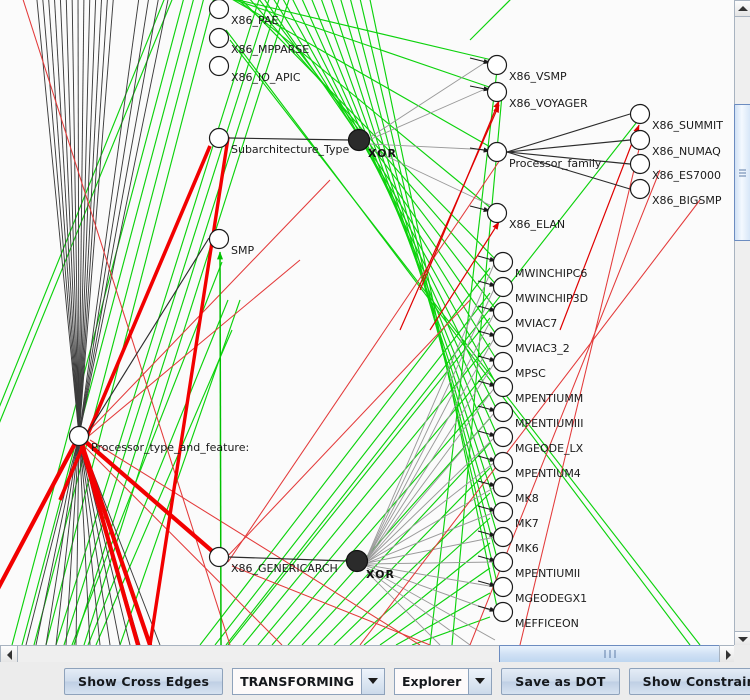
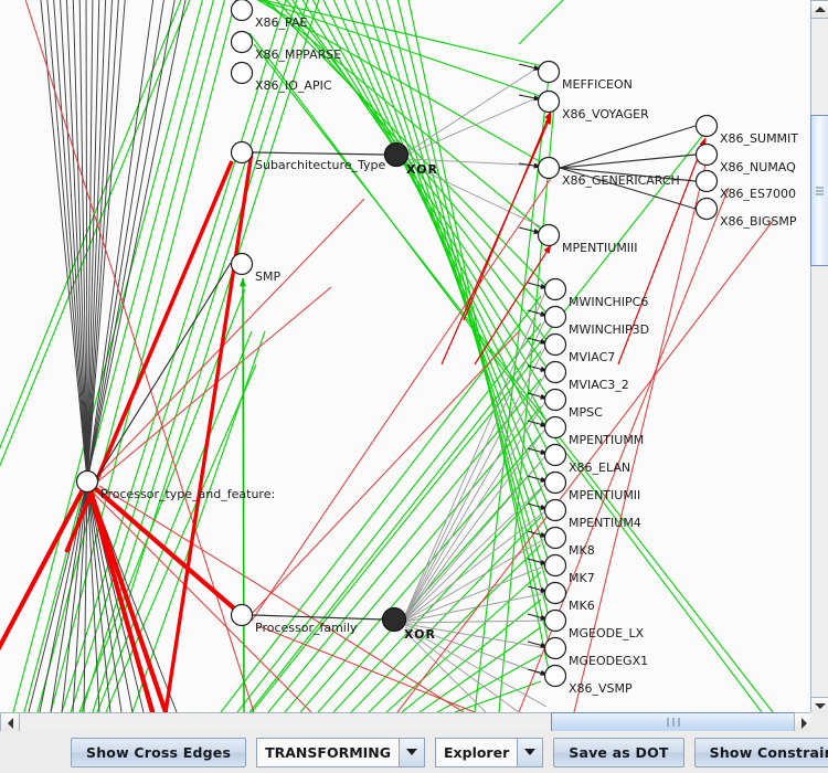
  X86_PAE
  X86_MPPARSE
  X86_IO_APIC
  Subarchitecture_Type
  XOR
  SMP
  Processor_type_and_feature:
- X86_GENERICARCH
+ Processor_family
  XOR
- X86_VSMP
+ MEFFICEON
  X86_VOYAGER
- Processor_family
+ X86_GENERICARCH
- X86_ELAN
+ MPENTIUMIII
  X86_SUMMIT
  X86_NUMAQ
  X86_ES7000
  X86_BIGSMP
  MWINCHIPC6
  MWINCHIP3D
  MVIAC7
  MVIAC3_2
  MPSC
  MPENTIUMM
- MPENTIUMIII
+ X86_ELAN
- MGEODE_LX
+ MPENTIUMII
  MPENTIUM4
  MK8
  MK7
  MK6
- MPENTIUMII
+ MGEODE_LX
  MGEODEGX1
- MEFFICEON
+ X86_VSMP
  Show Cross Edges
  TRANSFORMING
  Explorer
  Save as DOT
  Show Constrai
